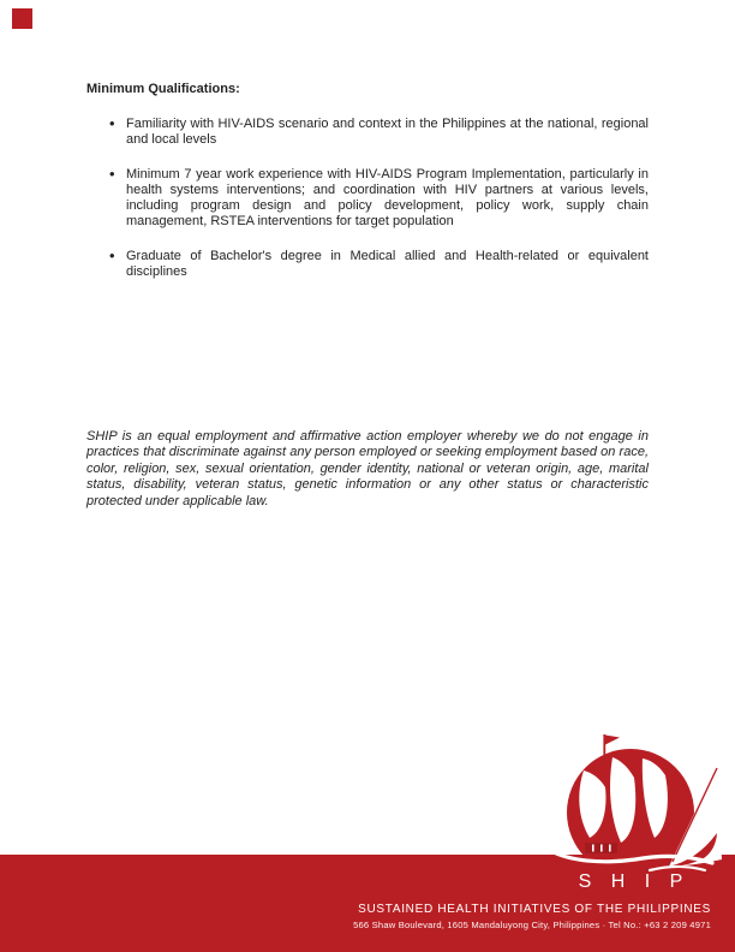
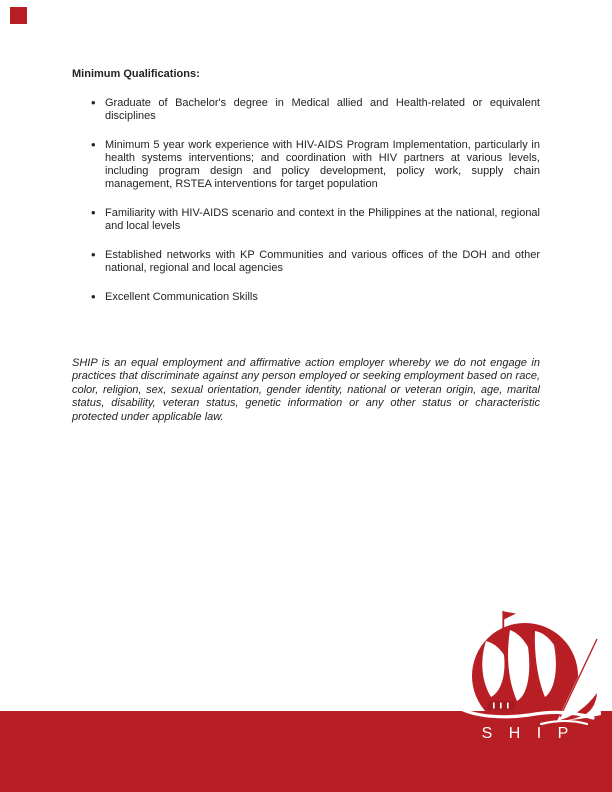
  Minimum Qualifications:
- Familiarity with HIV-AIDS scenario and context in the Philippines at the national, regional and local levels
+ Graduate of Bachelor's degree in Medical allied and Health-related or equivalent disciplines
- Minimum 7 year work experience with HIV-AIDS Program Implementation, particularly in health systems interventions; and coordination with HIV partners at various levels, including program design and policy development, policy work, supply chain management, RSTEA interventions for target population
+ Minimum 5 year work experience with HIV-AIDS Program Implementation, particularly in health systems interventions; and coordination with HIV partners at various levels, including program design and policy development, policy work, supply chain management, RSTEA interventions for target population
- Graduate of Bachelor's degree in Medical allied and Health-related or equivalent disciplines
+ Familiarity with HIV-AIDS scenario and context in the Philippines at the national, regional and local levels
+ Established networks with KP Communities and various offices of the DOH and other national, regional and local agencies
+ Excellent Communication Skills
  SHIP is an equal employment and affirmative action employer whereby we do not engage in practices that discriminate against any person employed or seeking employment based on race, color, religion, sex, sexual orientation, gender identity, national or veteran origin, age, marital status, disability, veteran status, genetic information or any other status or characteristic protected under applicable law.
  S H I P
- SUSTAINED HEALTH INITIATIVES OF THE PHILIPPINES
- 566 Shaw Boulevard, 1605 Mandaluyong City, Philippines · Tel No.: +63 2 209 4971
